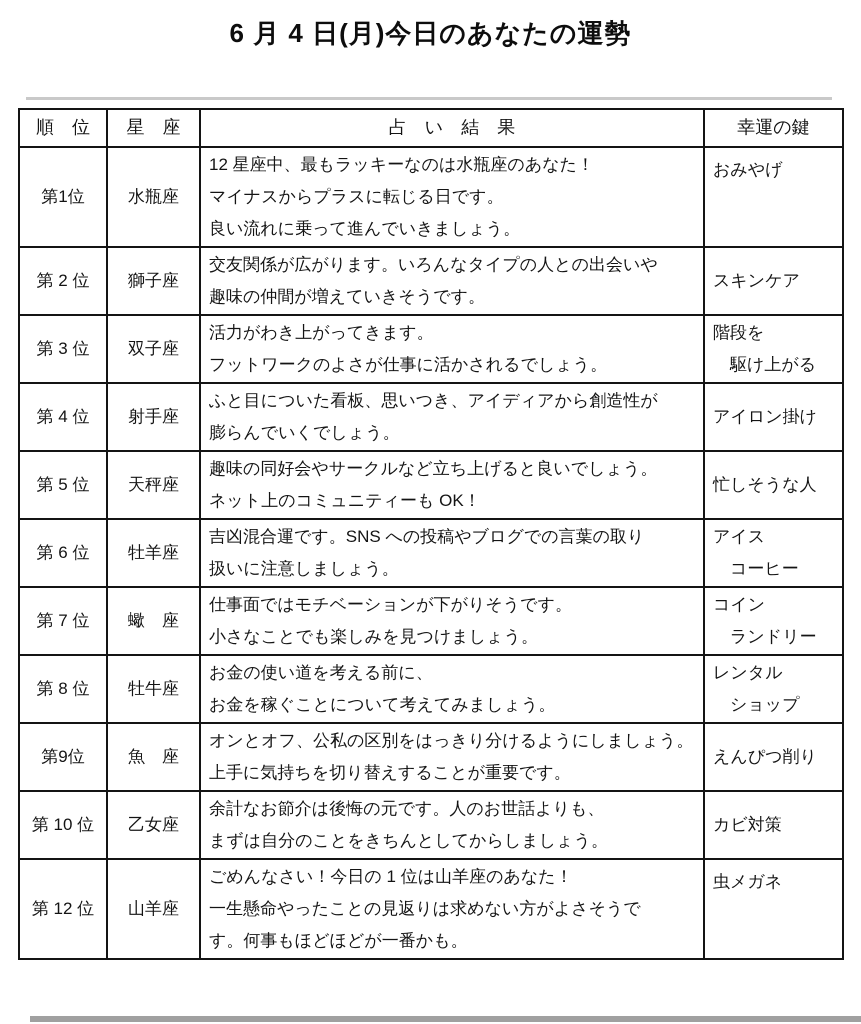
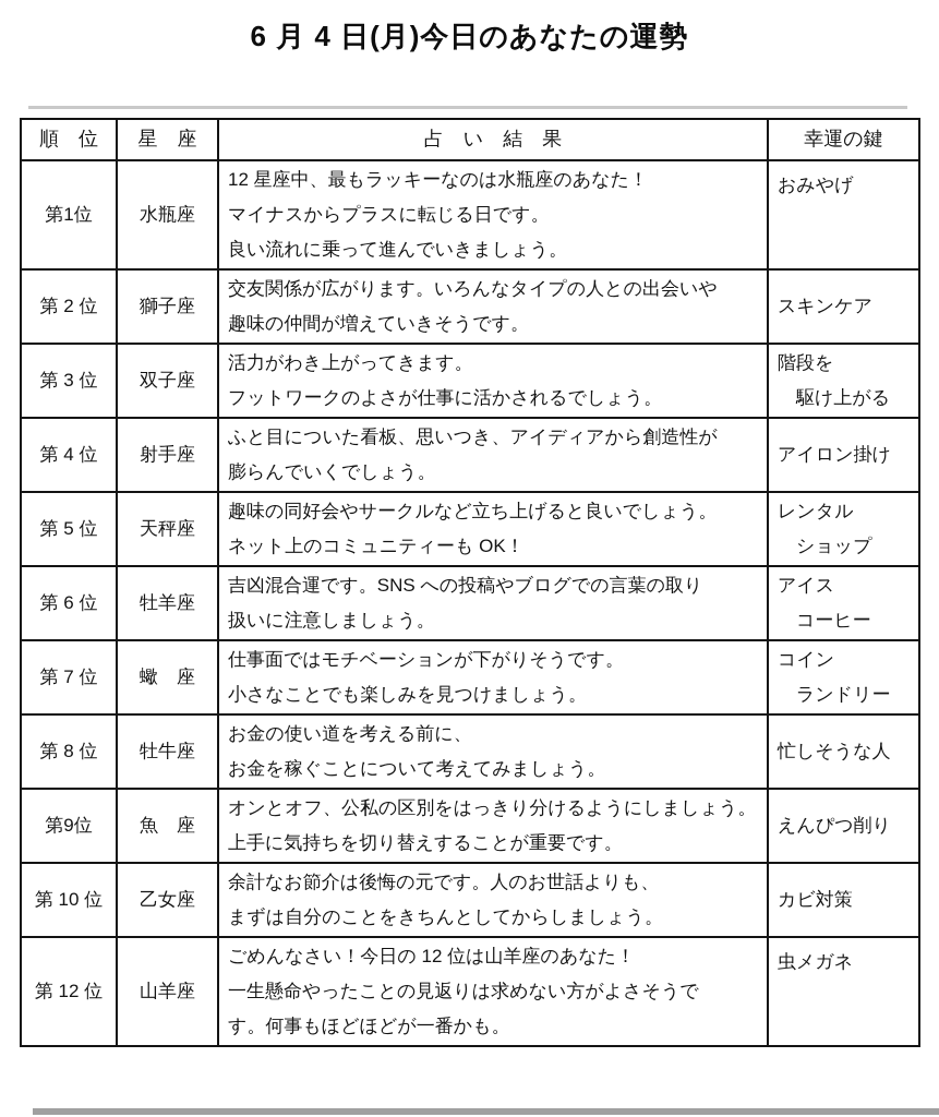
  6 月 4 日(月)今日のあなたの運勢
  順 位	星 座	占 い 結 果	幸運の鍵
  第1位	水瓶座	12 星座中、最もラッキーなのは水瓶座のあなた！ マイナスからプラスに転じる日です。 良い流れに乗って進んでいきましょう。	おみやげ
  第 2 位	獅子座	交友関係が広がります。いろんなタイプの人との出会いや 趣味の仲間が増えていきそうです。	スキンケア
  第 3 位	双子座	活力がわき上がってきます。 フットワークのよさが仕事に活かされるでしょう。	階段を 駆け上がる
  第 4 位	射手座	ふと目についた看板、思いつき、アイディアから創造性が 膨らんでいくでしょう。	アイロン掛け
- 第 5 位	天秤座	趣味の同好会やサークルなど立ち上げると良いでしょう。 ネット上のコミュニティーも OK！	忙しそうな人
+ 第 5 位	天秤座	趣味の同好会やサークルなど立ち上げると良いでしょう。 ネット上のコミュニティーも OK！	レンタル ショップ
  第 6 位	牡羊座	吉凶混合運です。SNS への投稿やブログでの言葉の取り 扱いに注意しましょう。	アイス コーヒー
  第 7 位	蠍 座	仕事面ではモチベーションが下がりそうです。 小さなことでも楽しみを見つけましょう。	コイン ランドリー
- 第 8 位	牡牛座	お金の使い道を考える前に、 お金を稼ぐことについて考えてみましょう。	レンタル ショップ
+ 第 8 位	牡牛座	お金の使い道を考える前に、 お金を稼ぐことについて考えてみましょう。	忙しそうな人
  第9位	魚 座	オンとオフ、公私の区別をはっきり分けるようにしましょう。 上手に気持ちを切り替えすることが重要です。	えんぴつ削り
  第 10 位	乙女座	余計なお節介は後悔の元です。人のお世話よりも、 まずは自分のことをきちんとしてからしましょう。	カビ対策
- 第 12 位	山羊座	ごめんなさい！今日の 1 位は山羊座のあなた！ 一生懸命やったことの見返りは求めない方がよさそうで す。何事もほどほどが一番かも。	虫メガネ
+ 第 12 位	山羊座	ごめんなさい！今日の 12 位は山羊座のあなた！ 一生懸命やったことの見返りは求めない方がよさそうで す。何事もほどほどが一番かも。	虫メガネ
